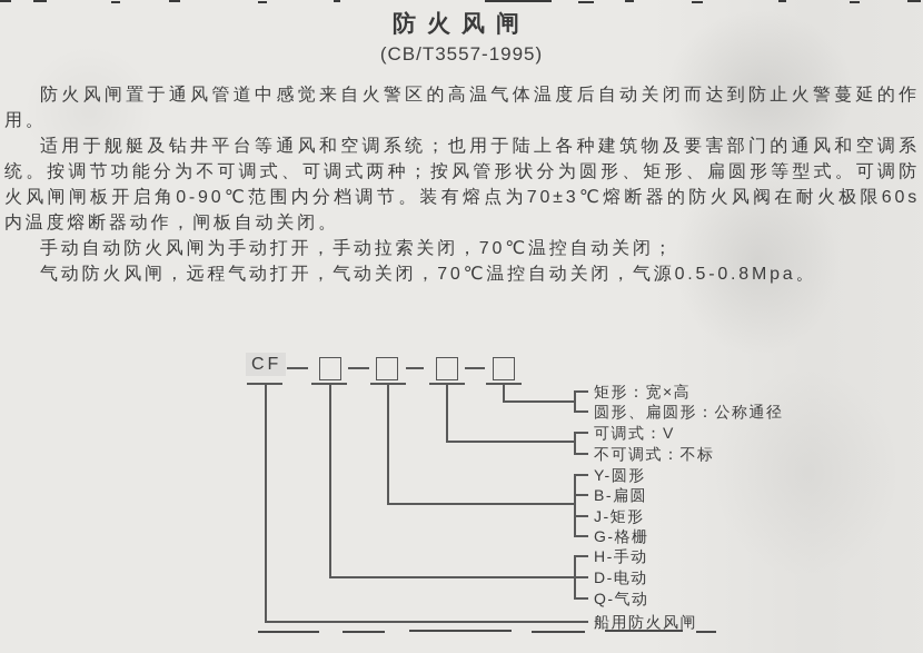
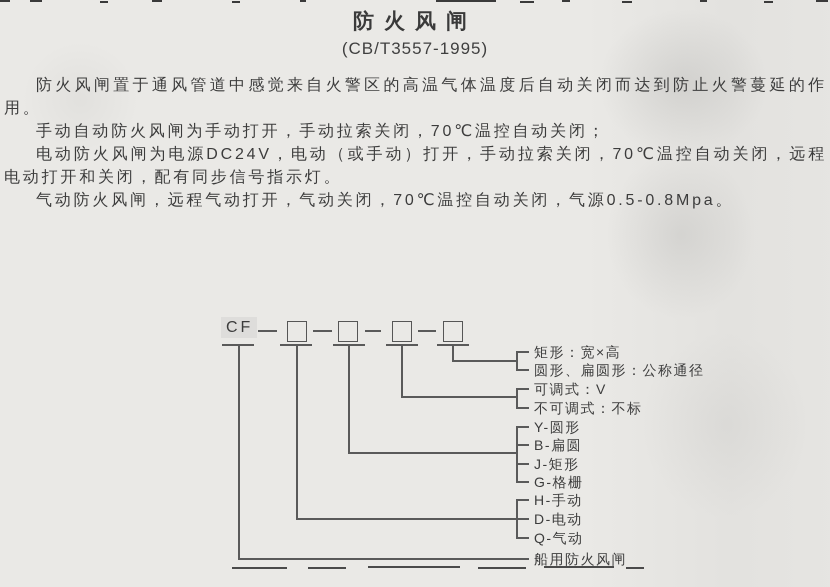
  防火风闸
  (CB/T3557-1995)
  防火风闸置于通风管道中感觉来自火警区的高温气体温度后自动关闭而达到防止火警蔓延的作用。
- 适用于舰艇及钻井平台等通风和空调系统；也用于陆上各种建筑物及要害部门的通风和空调系统。按调节功能分为不可调式、可调式两种；按风管形状分为圆形、矩形、扁圆形等型式。可调防火风闸闸板开启角0-90℃范围内分档调节。装有熔点为70±3℃熔断器的防火风阀在耐火极限60s内温度熔断器动作，闸板自动关闭。
  手动自动防火风闸为手动打开，手动拉索关闭，70℃温控自动关闭；
+ 电动防火风闸为电源DC24V，电动（或手动）打开，手动拉索关闭，70℃温控自动关闭，远程电动打开和关闭，配有同步信号指示灯。
  气动防火风闸，远程气动打开，气动关闭，70℃温控自动关闭，气源0.5-0.8Mpa。
  CF
  矩形：宽×高
  圆形、扁圆形：公称通径
  可调式：V
  不可调式：不标
  Y-圆形
  B-扁圆
  J-矩形
  G-格栅
  H-手动
  D-电动
  Q-气动
  船用防火风闸
